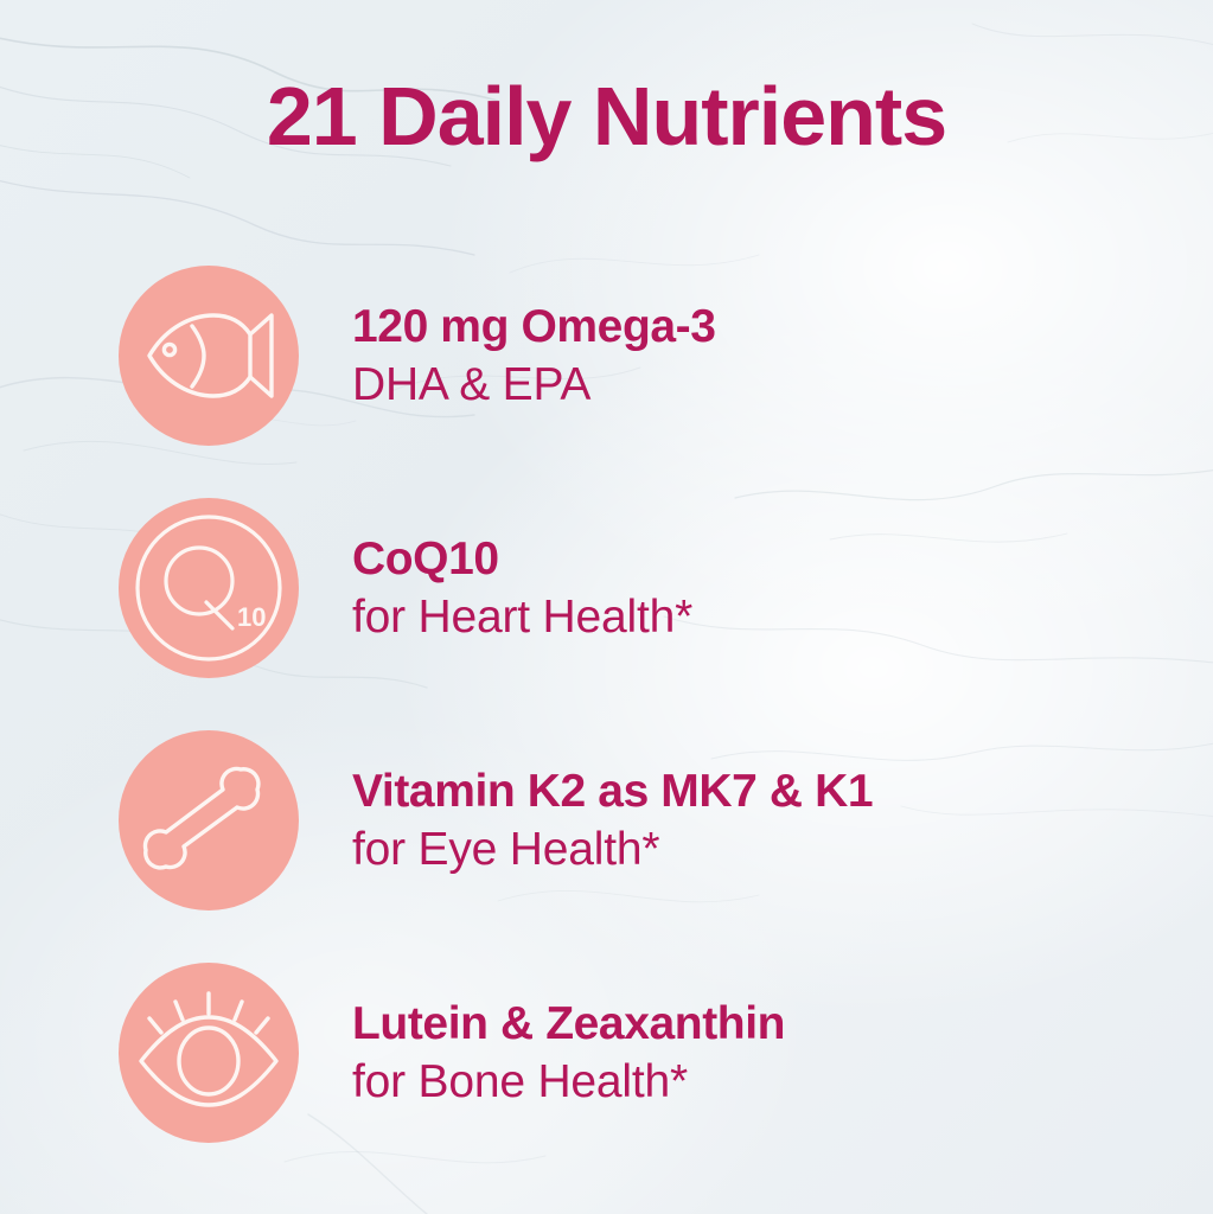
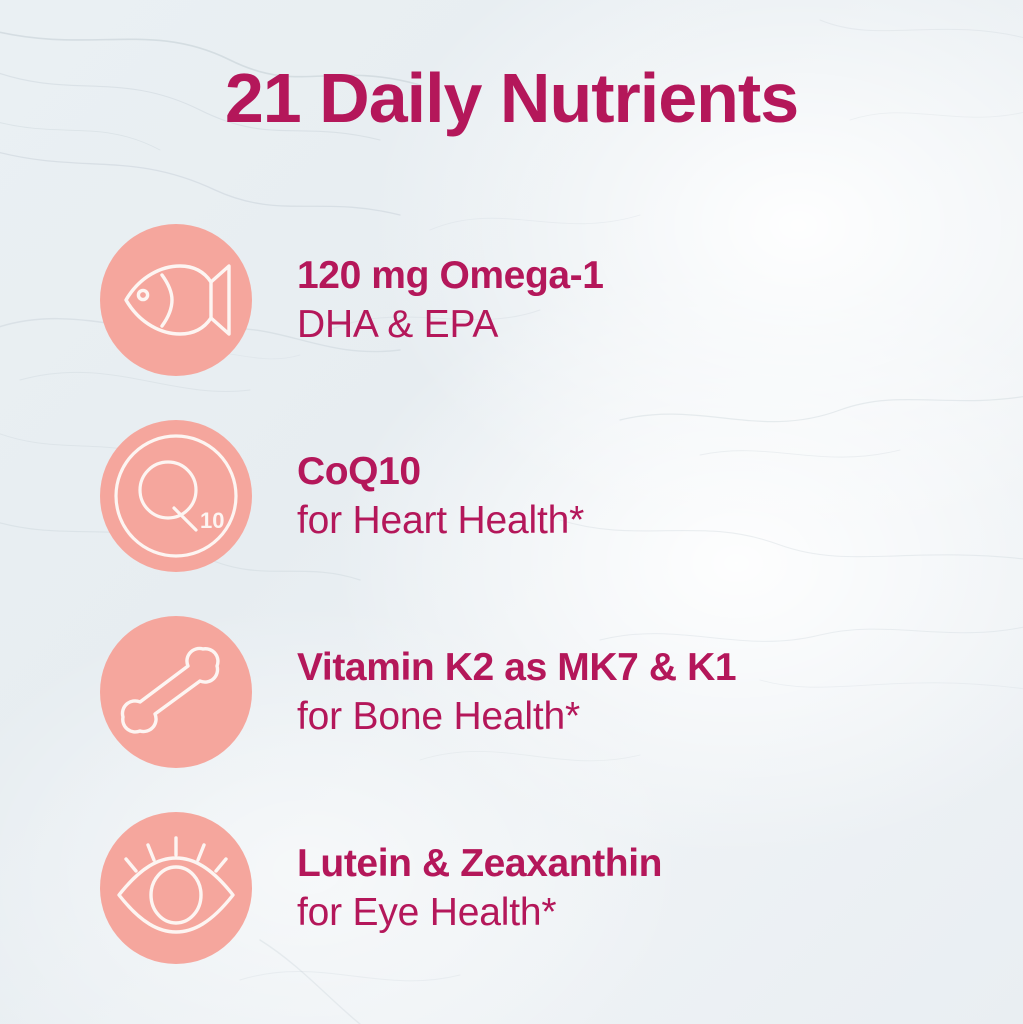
  21 Daily Nutrients
- 120 mg Omega-3
+ 120 mg Omega-1
  DHA & EPA
  10
  CoQ10
  for Heart Health*
  Vitamin K2 as MK7 & K1
- for Eye Health*
+ for Bone Health*
  Lutein & Zeaxanthin
- for Bone Health*
+ for Eye Health*
